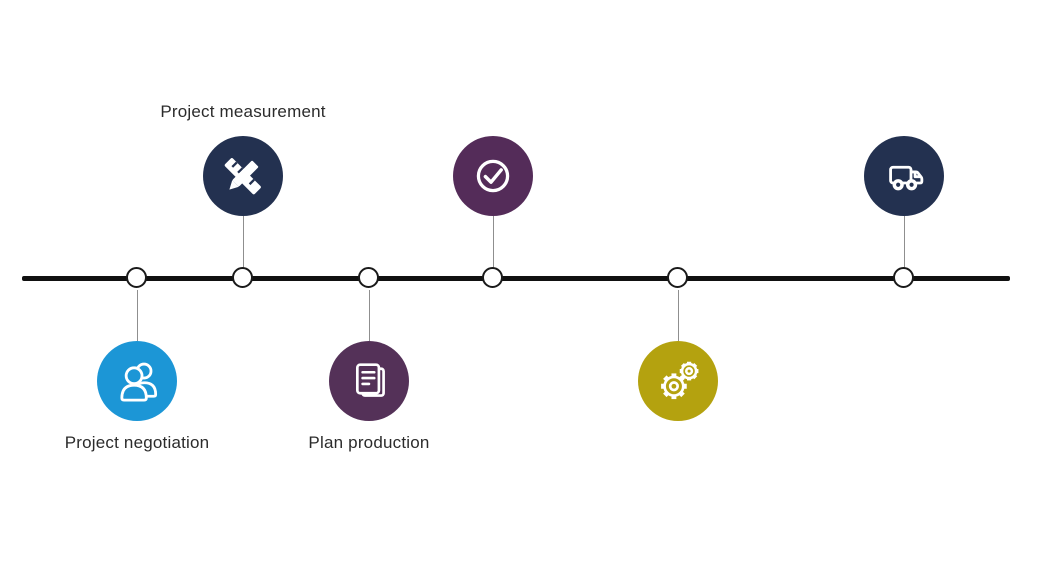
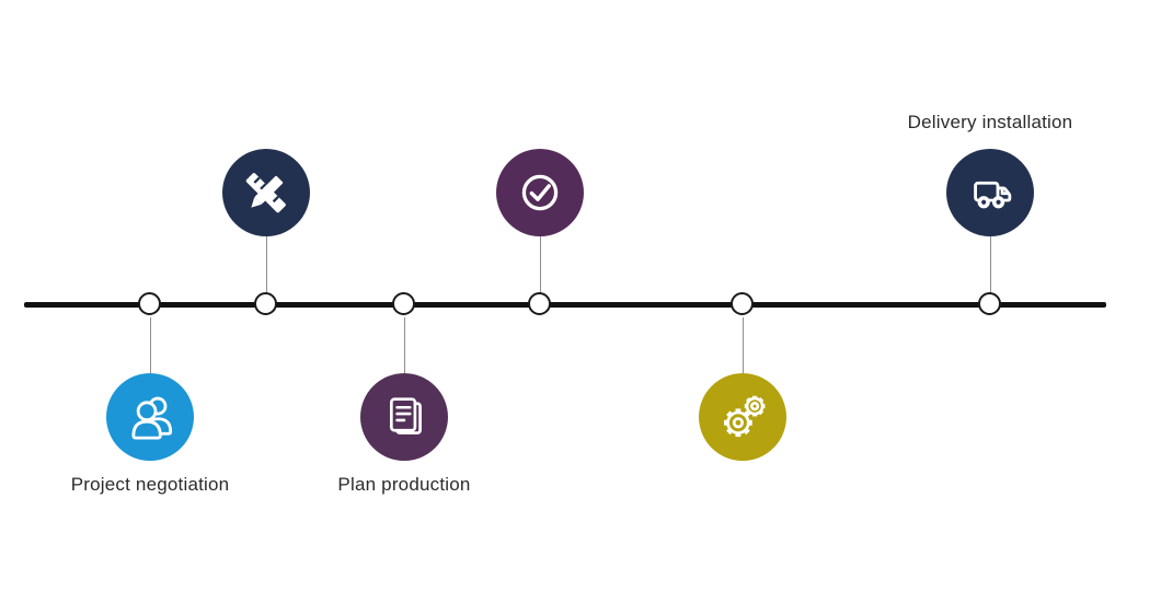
  Project negotiation
- Project measurement
  Plan production
+ Delivery installation
